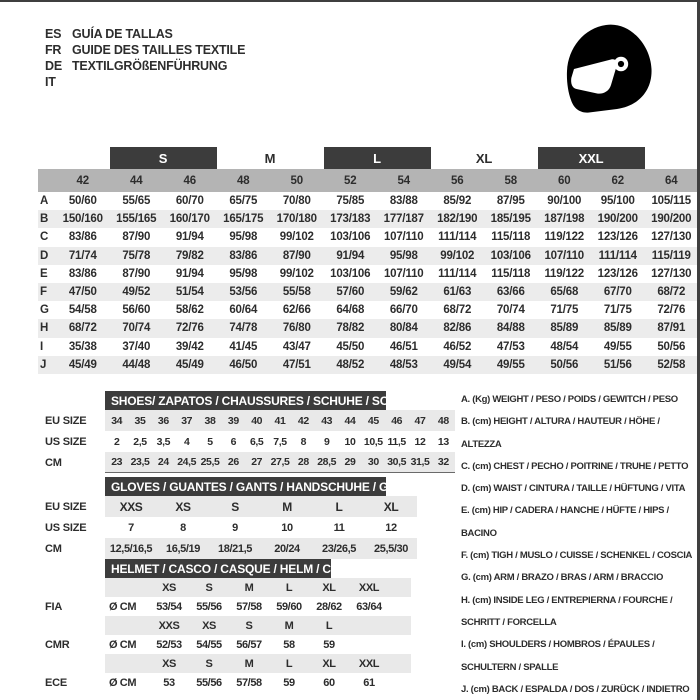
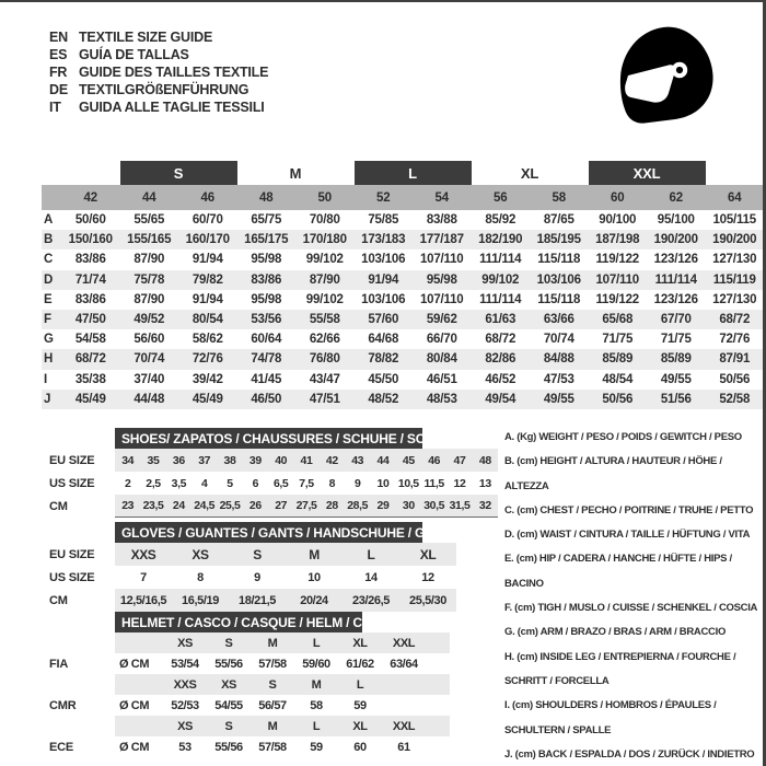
+ EN
+ TEXTILE SIZE GUIDE
  ES
  GUÍA DE TALLAS
  FR
  GUIDE DES TAILLES TEXTILE
  DE
  TEXTILGRÖßENFÜHRUNG
  IT
+ GUIDA ALLE TAGLIE TESSILI
  S
  M
  L
  XL
  XXL
  42
  44
  46
  48
  50
  52
  54
  56
  58
  60
  62
  64
  A
  50/60
  55/65
  60/70
  65/75
  70/80
  75/85
  83/88
  85/92
- 87/95
+ 87/65
  90/100
  95/100
  105/115
  B
  150/160
  155/165
  160/170
  165/175
  170/180
  173/183
  177/187
  182/190
  185/195
  187/198
  190/200
  190/200
  C
  83/86
  87/90
  91/94
  95/98
  99/102
  103/106
  107/110
  111/114
  115/118
  119/122
  123/126
  127/130
  D
  71/74
  75/78
  79/82
  83/86
  87/90
  91/94
  95/98
  99/102
  103/106
  107/110
  111/114
  115/119
  E
  83/86
  87/90
  91/94
  95/98
  99/102
  103/106
  107/110
  111/114
  115/118
  119/122
  123/126
  127/130
  F
  47/50
  49/52
- 51/54
+ 80/54
  53/56
  55/58
  57/60
  59/62
  61/63
  63/66
  65/68
  67/70
  68/72
  G
  54/58
  56/60
  58/62
  60/64
  62/66
  64/68
  66/70
  68/72
  70/74
  71/75
  71/75
  72/76
  H
  68/72
  70/74
  72/76
  74/78
  76/80
  78/82
  80/84
  82/86
  84/88
  85/89
  85/89
  87/91
  I
  35/38
  37/40
  39/42
  41/45
  43/47
  45/50
  46/51
  46/52
  47/53
  48/54
  49/55
  50/56
  J
  45/49
  44/48
  45/49
  46/50
  47/51
  48/52
  48/53
  49/54
  49/55
  50/56
  51/56
  52/58
  SHOES/ ZAPATOS / CHAUSSURES / SCHUHE / SCARPE
  EU SIZE
  34
  35
  36
  37
  38
  39
  40
  41
  42
  43
  44
  45
  46
  47
  48
  US SIZE
  2
  2,5
  3,5
  4
  5
  6
  6,5
  7,5
  8
  9
  10
  10,5
  11,5
  12
  13
  CM
  23
  23,5
  24
  24,5
  25,5
  26
  27
  27,5
  28
  28,5
  29
  30
  30,5
  31,5
  32
  GLOVES / GUANTES / GANTS / HANDSCHUHE / GUANTI
  EU SIZE
  XXS
  XS
  S
  M
  L
  XL
  US SIZE
  7
  8
  9
  10
- 11
+ 14
  12
  CM
  12,5/16,5
  16,5/19
  18/21,5
  20/24
  23/26,5
  25,5/30
  HELMET / CASCO / CASQUE / HELM / CASCO
  XS
  S
  M
  L
  XL
  XXL
  FIA
  Ø CM
  53/54
  55/56
  57/58
  59/60
- 28/62
+ 61/62
  63/64
  XXS
  XS
  S
  M
  L
  CMR
  Ø CM
  52/53
  54/55
  56/57
  58
  59
  XS
  S
  M
  L
  XL
  XXL
  ECE
  Ø CM
  53
  55/56
  57/58
  59
  60
  61
  A. (Kg) WEIGHT / PESO / POIDS / GEWITCH / PESO
  B. (cm) HEIGHT / ALTURA / HAUTEUR / HÖHE / ALTEZZA
  C. (cm) CHEST / PECHO / POITRINE / TRUHE / PETTO
  D. (cm) WAIST / CINTURA / TAILLE / HÜFTUNG / VITA
  E. (cm) HIP / CADERA / HANCHE / HÜFTE / HIPS / BACINO
  F. (cm) TIGH / MUSLO / CUISSE / SCHENKEL / COSCIA
  G. (cm) ARM / BRAZO / BRAS / ARM / BRACCIO
  H. (cm) INSIDE LEG / ENTREPIERNA / FOURCHE / SCHRITT / FORCELLA
  I. (cm) SHOULDERS / HOMBROS / ÉPAULES / SCHULTERN / SPALLE
  J. (cm) BACK / ESPALDA / DOS / ZURÜCK / INDIETRO
